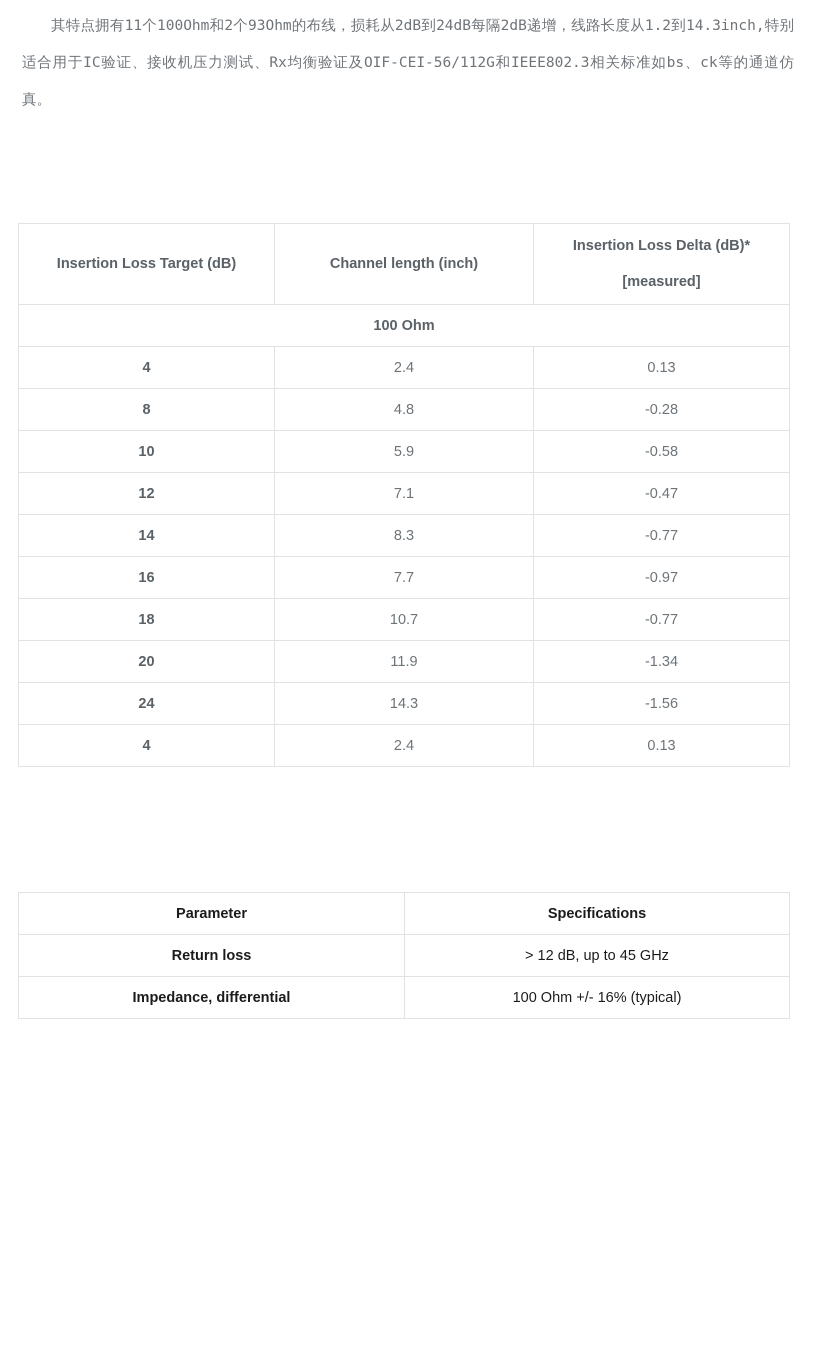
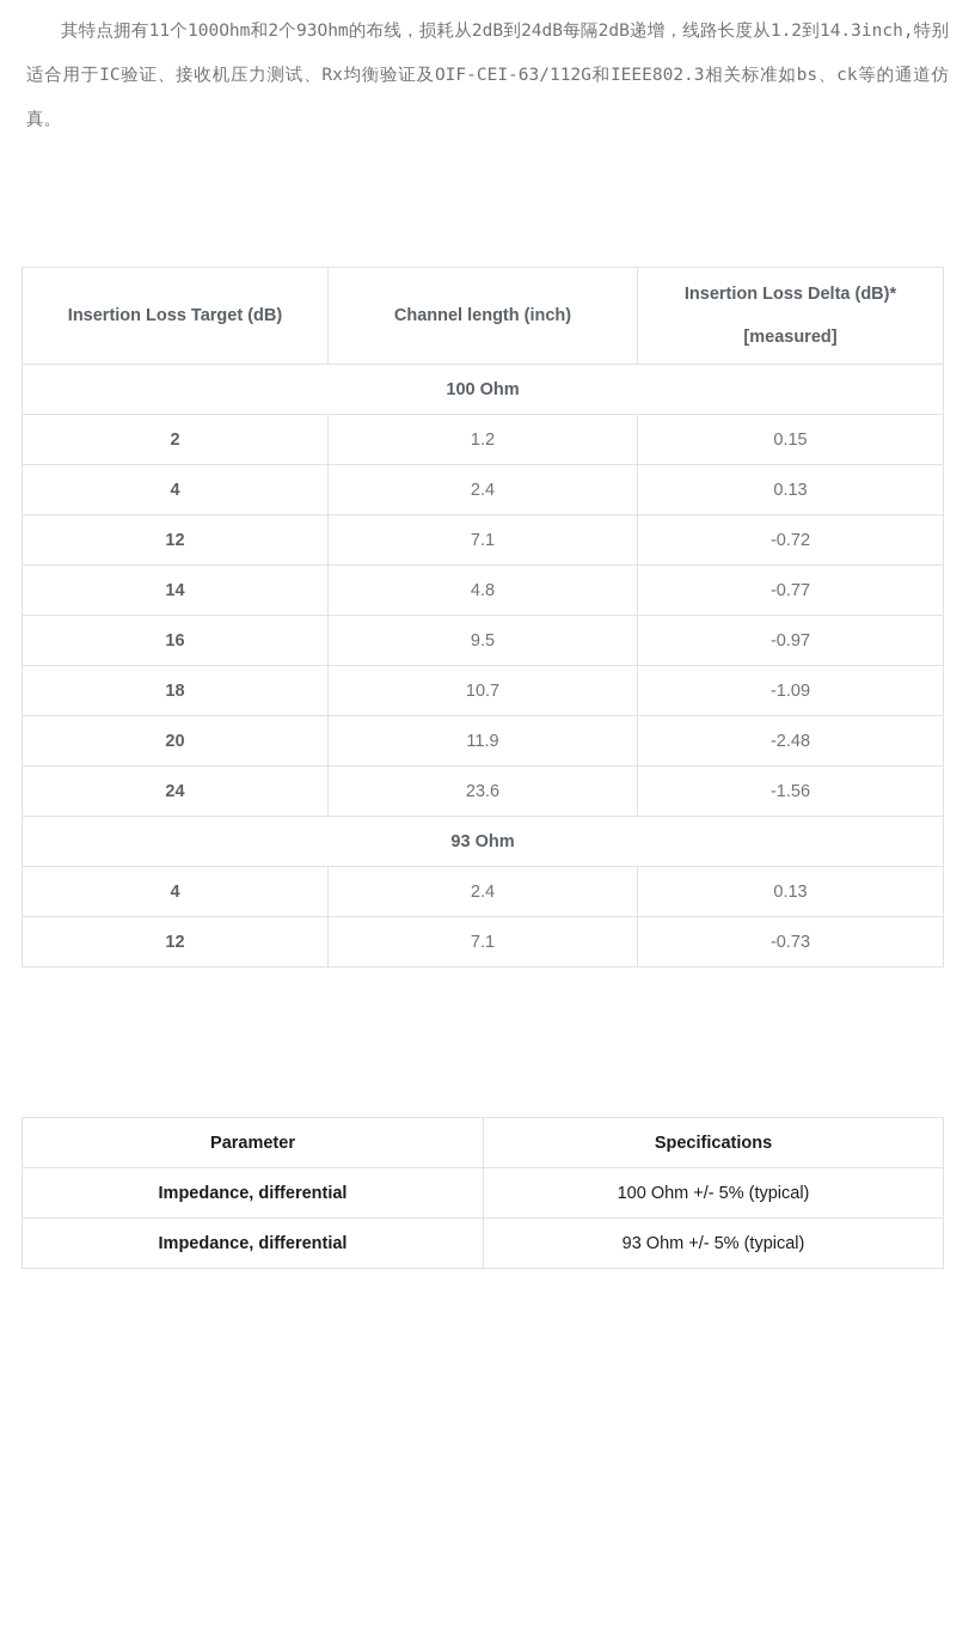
- 其特点拥有11个100Ohm和2个93Ohm的布线，损耗从2dB到24dB每隔2dB递增，线路长度从1.2到14.3inch,特别适合用于IC验证、接收机压力测试、Rx均衡验证及OIF-CEI-56/112G和IEEE802.3相关标准如bs、ck等的通道仿真。
+ 其特点拥有11个100Ohm和2个93Ohm的布线，损耗从2dB到24dB每隔2dB递增，线路长度从1.2到14.3inch,特别适合用于IC验证、接收机压力测试、Rx均衡验证及OIF-CEI-63/112G和IEEE802.3相关标准如bs、ck等的通道仿真。
  Insertion Loss Target (dB)	Channel length (inch)	Insertion Loss Delta (dB)* [measured]
  100 Ohm
+ 2	1.2	0.15
  4	2.4	0.13
- 8	4.8	-0.28
- 10	5.9	-0.58
- 12	7.1	-0.47
+ 12	7.1	-0.72
- 14	8.3	-0.77
+ 14	4.8	-0.77
- 16	7.7	-0.97
+ 16	9.5	-0.97
- 18	10.7	-0.77
+ 18	10.7	-1.09
- 20	11.9	-1.34
+ 20	11.9	-2.48
- 24	14.3	-1.56
+ 24	23.6	-1.56
+ 93 Ohm
  4	2.4	0.13
+ 12	7.1	-0.73
  Parameter	Specifications
- Return loss	> 12 dB, up to 45 GHz
- Impedance, differential	100 Ohm +/- 16% (typical)
+ Impedance, differential	100 Ohm +/- 5% (typical)
+ Impedance, differential	93 Ohm +/- 5% (typical)
